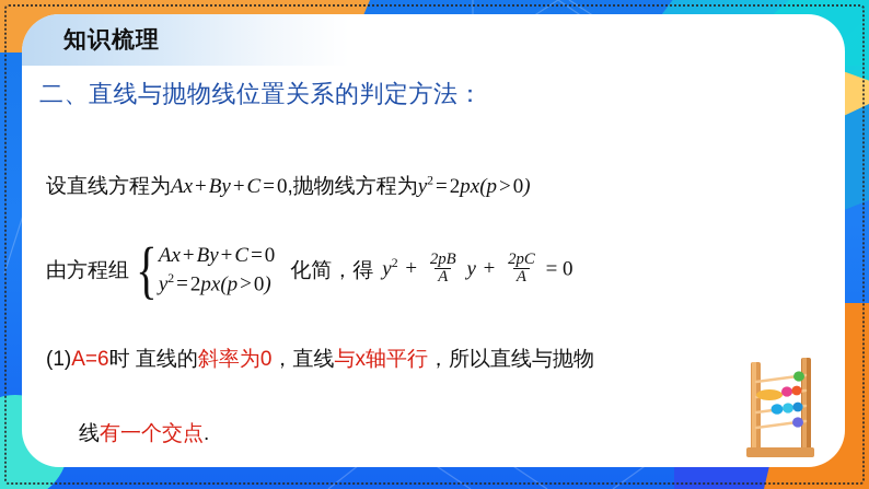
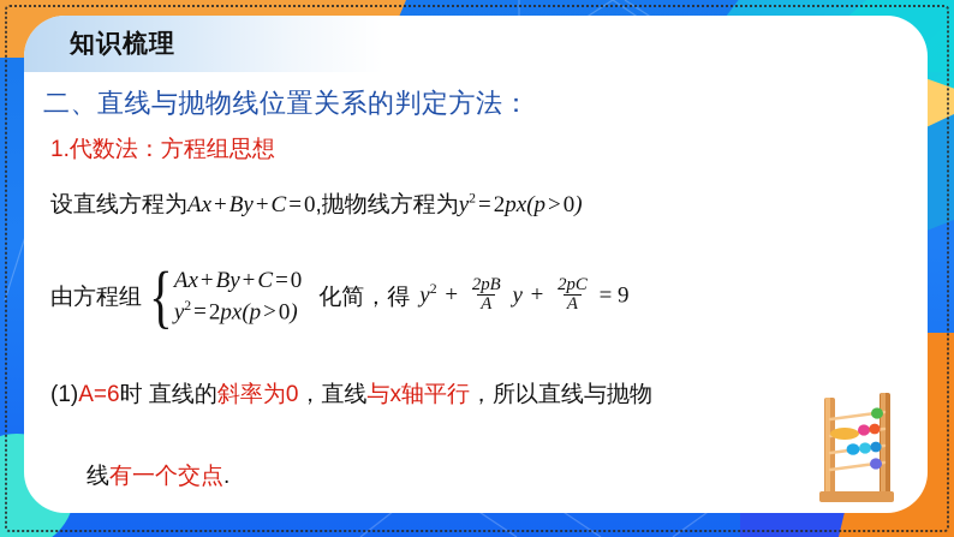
  知识梳理
  二、直线与抛物线位置关系的判定方法：
+ 1.代数法：方程组思想
  设直线方程为Ax+By+C=0,抛物线方程为y2 =2px(p>0)
  由方程组
  {
  Ax+By+C=0
  y2 =2px(p>0)
  化简，得
  y2 +
  2pB
  A
  y +
  2pC
  A
- = 0
+ = 9
  (1)A=6时 直线的斜率为0，直线与x轴平行，所以直线与抛物
  线有一个交点.
